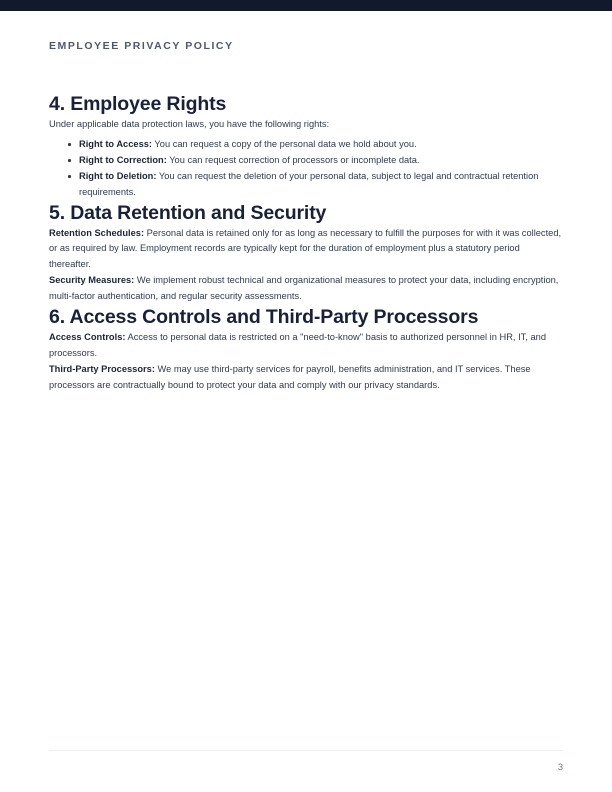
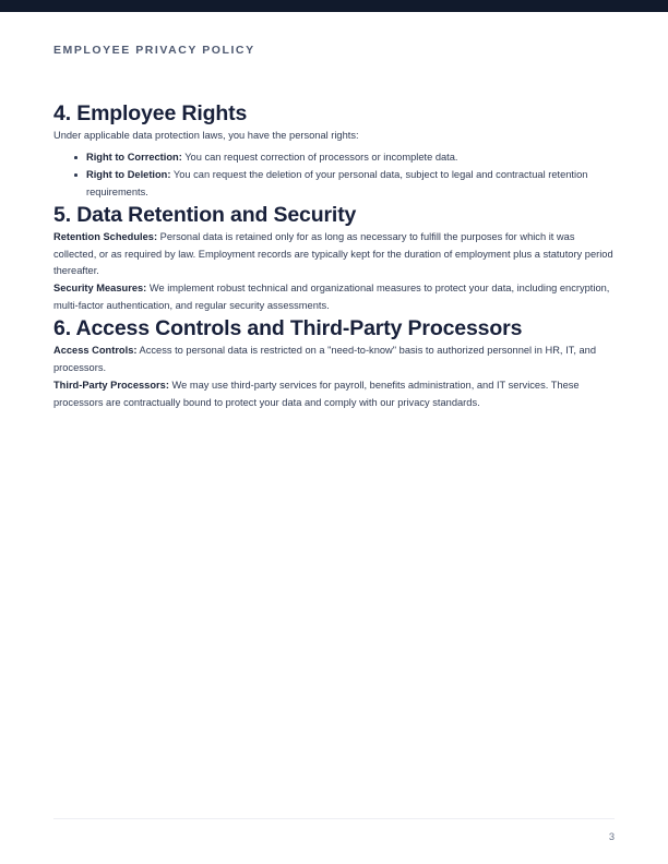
  EMPLOYEE PRIVACY POLICY
  4. Employee Rights
- Under applicable data protection laws, you have the following rights:
+ Under applicable data protection laws, you have the personal rights:
- Right to Access: You can request a copy of the personal data we hold about you.
  Right to Correction: You can request correction of processors or incomplete data.
  Right to Deletion: You can request the deletion of your personal data, subject to legal and contractual retention requirements.
  5. Data Retention and Security
- Retention Schedules: Personal data is retained only for as long as necessary to fulfill the purposes for with it was collected, or as required by law. Employment records are typically kept for the duration of employment plus a statutory period thereafter.
+ Retention Schedules: Personal data is retained only for as long as necessary to fulfill the purposes for which it was collected, or as required by law. Employment records are typically kept for the duration of employment plus a statutory period thereafter.
  Security Measures: We implement robust technical and organizational measures to protect your data, including encryption, multi-factor authentication, and regular security assessments.
  6. Access Controls and Third-Party Processors
  Access Controls: Access to personal data is restricted on a "need-to-know" basis to authorized personnel in HR, IT, and processors.
  Third-Party Processors: We may use third-party services for payroll, benefits administration, and IT services. These processors are contractually bound to protect your data and comply with our privacy standards.
  3
